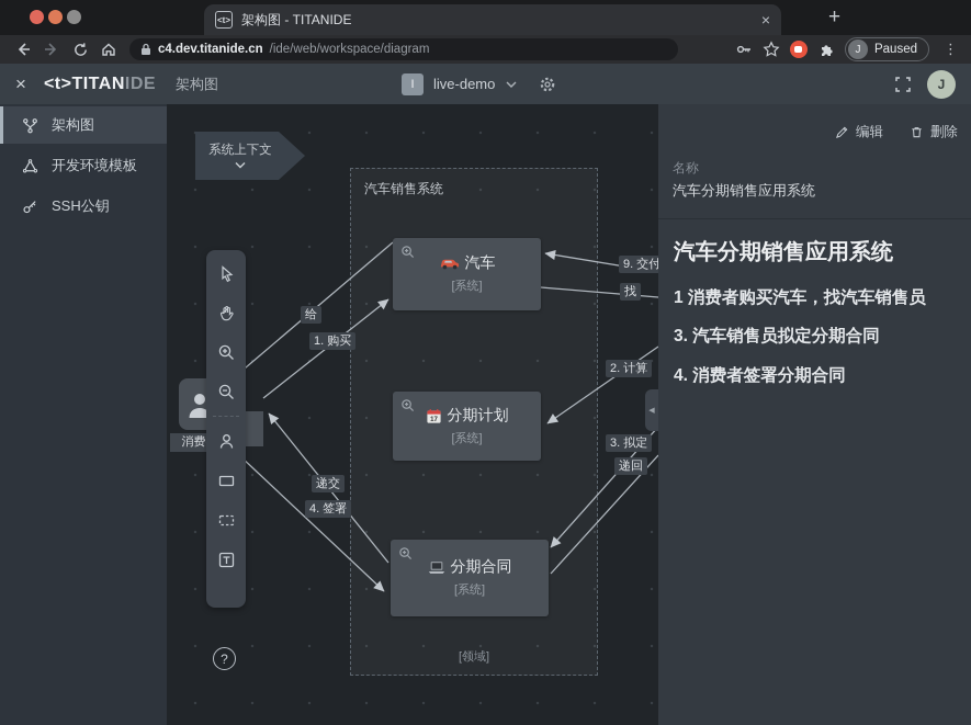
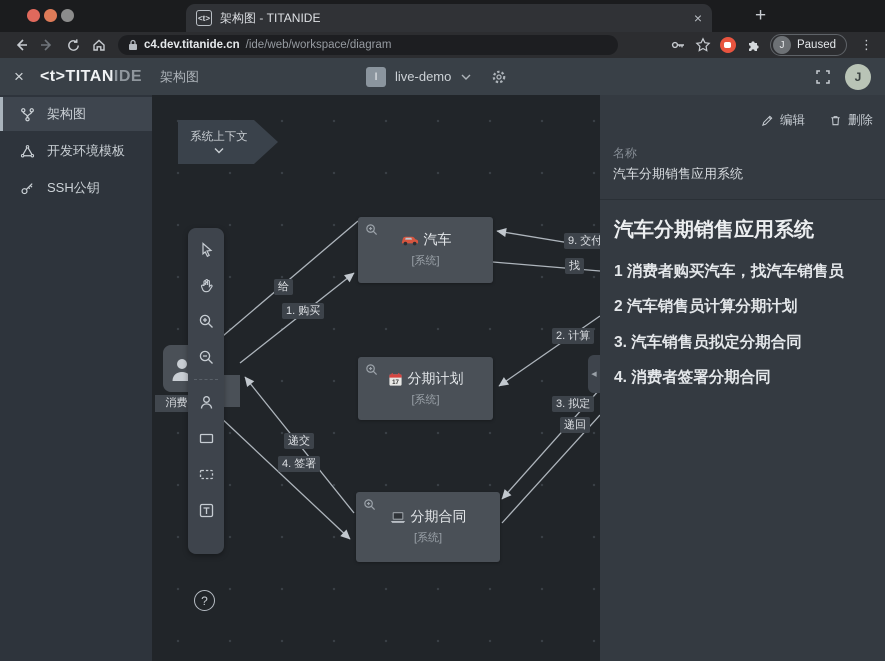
  <t>
  架构图 - TITANIDE
  ×
  +
  c4.dev.titanide.cn
  /ide/web/workspace/diagram
  J
  Paused
  ⋮
  ×
  <t>TITANIDE
  架构图
  I
  live-demo
  J
  架构图
  开发环境模板
  SSH公钥
  系统上下文
- 汽车销售系统
- [领域]
  汽车
  [系统]
  分期计划
  [系统]
  分期合同
  [系统]
  给
  1. 购买
  9. 交付
  找
  2. 计算
  3. 拟定
  递回
  递交
  4. 签署
  ?
  编辑
  删除
  名称
  汽车分期销售应用系统
  汽车分期销售应用系统
  1 消费者购买汽车，找汽车销售员
+ 2 汽车销售员计算分期计划
  3. 汽车销售员拟定分期合同
  4. 消费者签署分期合同
